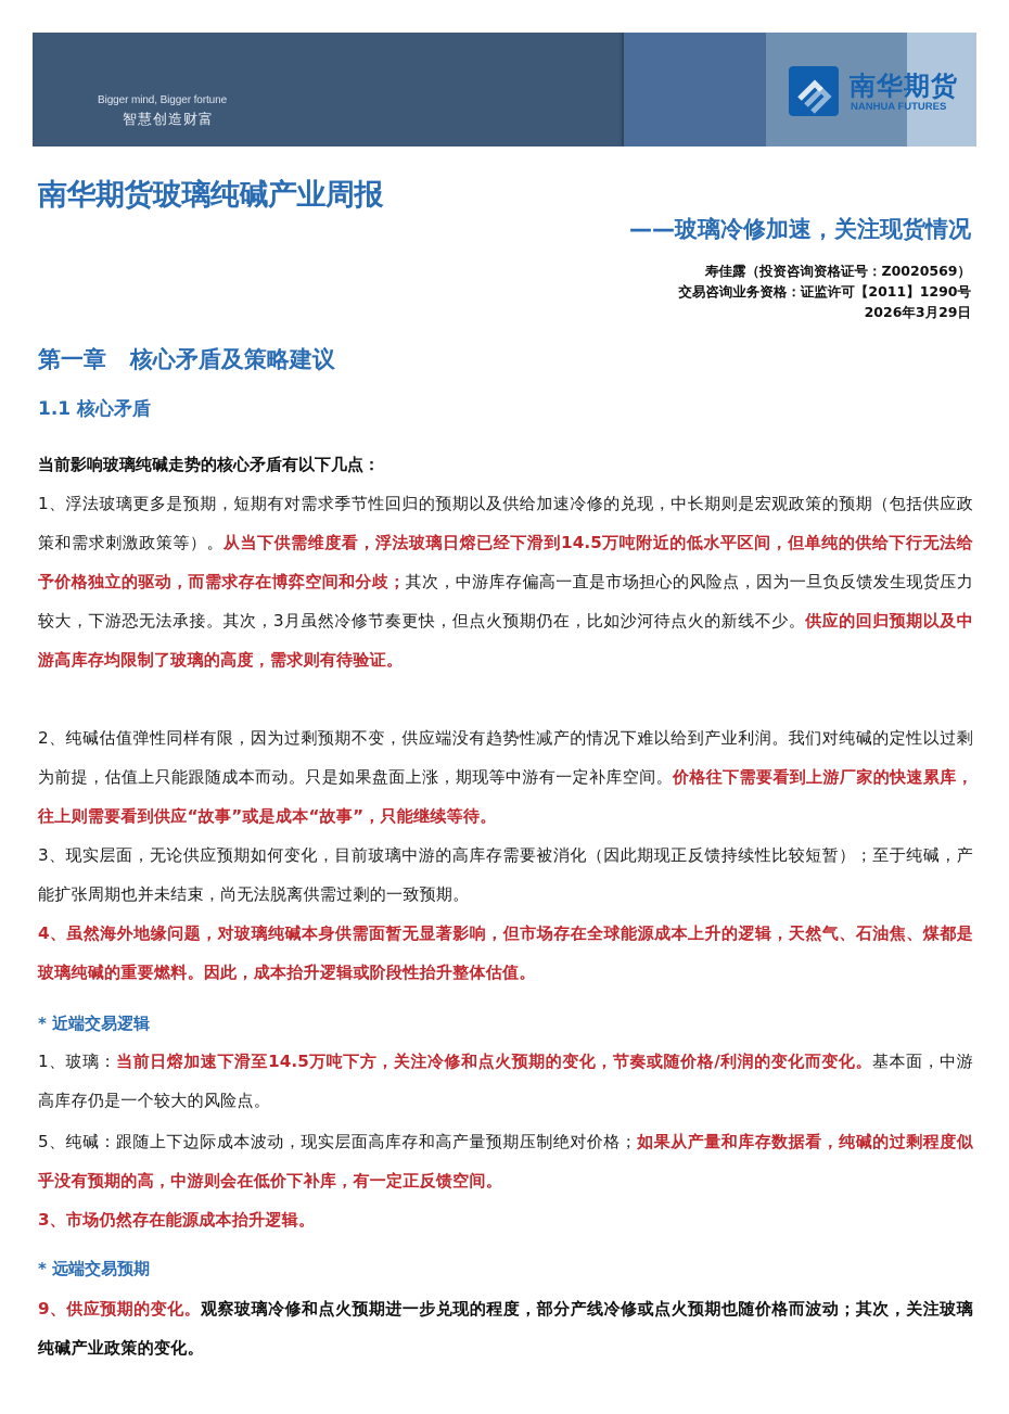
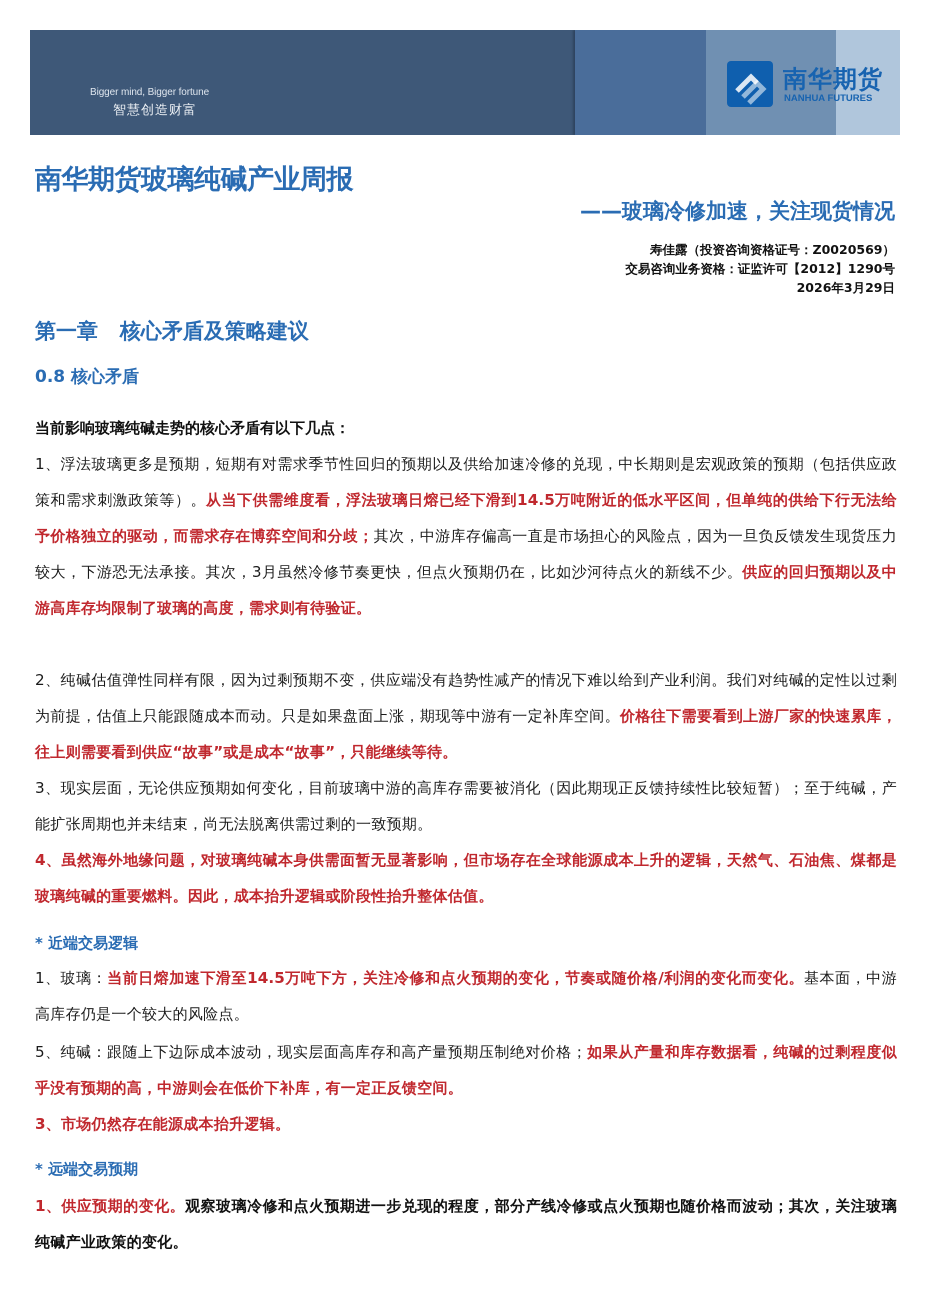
  Bigger mind, Bigger fortune
  智慧创造财富
  南华期货
  NANHUA FUTURES
  南华期货玻璃纯碱产业周报
  ——玻璃冷修加速，关注现货情况
  寿佳露（投资咨询资格证号：Z0020569）
- 交易咨询业务资格：证监许可【2011】1290号
+ 交易咨询业务资格：证监许可【2012】1290号
  2026年3月29日
  第一章 核心矛盾及策略建议
- 1.1 核心矛盾
+ 0.8 核心矛盾
  当前影响玻璃纯碱走势的核心矛盾有以下几点：
  1、浮法玻璃更多是预期，短期有对需求季节性回归的预期以及供给加速冷修的兑现，中长期则是宏观政策的预期（包括供应政策和需求刺激政策等）。从当下供需维度看，浮法玻璃日熔已经下滑到14.5万吨附近的低水平区间，但单纯的供给下行无法给予价格独立的驱动，而需求存在博弈空间和分歧；其次，中游库存偏高一直是市场担心的风险点，因为一旦负反馈发生现货压力较大，下游恐无法承接。其次，3月虽然冷修节奏更快，但点火预期仍在，比如沙河待点火的新线不少。供应的回归预期以及中游高库存均限制了玻璃的高度，需求则有待验证。
  2、纯碱估值弹性同样有限，因为过剩预期不变，供应端没有趋势性减产的情况下难以给到产业利润。我们对纯碱的定性以过剩为前提，估值上只能跟随成本而动。只是如果盘面上涨，期现等中游有一定补库空间。价格往下需要看到上游厂家的快速累库，往上则需要看到供应“故事”或是成本“故事”，只能继续等待。
  3、现实层面，无论供应预期如何变化，目前玻璃中游的高库存需要被消化（因此期现正反馈持续性比较短暂）；至于纯碱，产能扩张周期也并未结束，尚无法脱离供需过剩的一致预期。
  4、虽然海外地缘问题，对玻璃纯碱本身供需面暂无显著影响，但市场存在全球能源成本上升的逻辑，天然气、石油焦、煤都是玻璃纯碱的重要燃料。因此，成本抬升逻辑或阶段性抬升整体估值。
  * 近端交易逻辑
  1、玻璃：当前日熔加速下滑至14.5万吨下方，关注冷修和点火预期的变化，节奏或随价格/利润的变化而变化。基本面，中游高库存仍是一个较大的风险点。
  5、纯碱：跟随上下边际成本波动，现实层面高库存和高产量预期压制绝对价格；如果从产量和库存数据看，纯碱的过剩程度似乎没有预期的高，中游则会在低价下补库，有一定正反馈空间。
  3、市场仍然存在能源成本抬升逻辑。
  * 远端交易预期
- 9、供应预期的变化。观察玻璃冷修和点火预期进一步兑现的程度，部分产线冷修或点火预期也随价格而波动；其次，关注玻璃纯碱产业政策的变化。
+ 1、供应预期的变化。观察玻璃冷修和点火预期进一步兑现的程度，部分产线冷修或点火预期也随价格而波动；其次，关注玻璃纯碱产业政策的变化。
